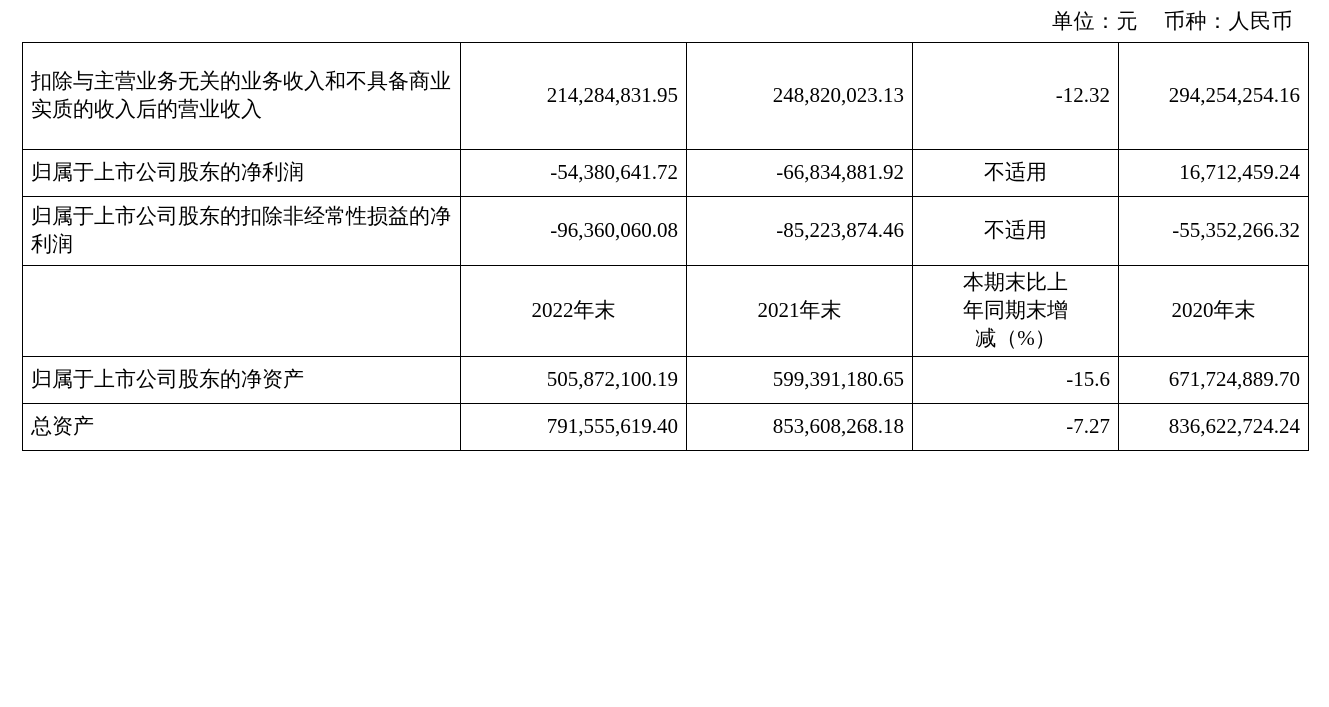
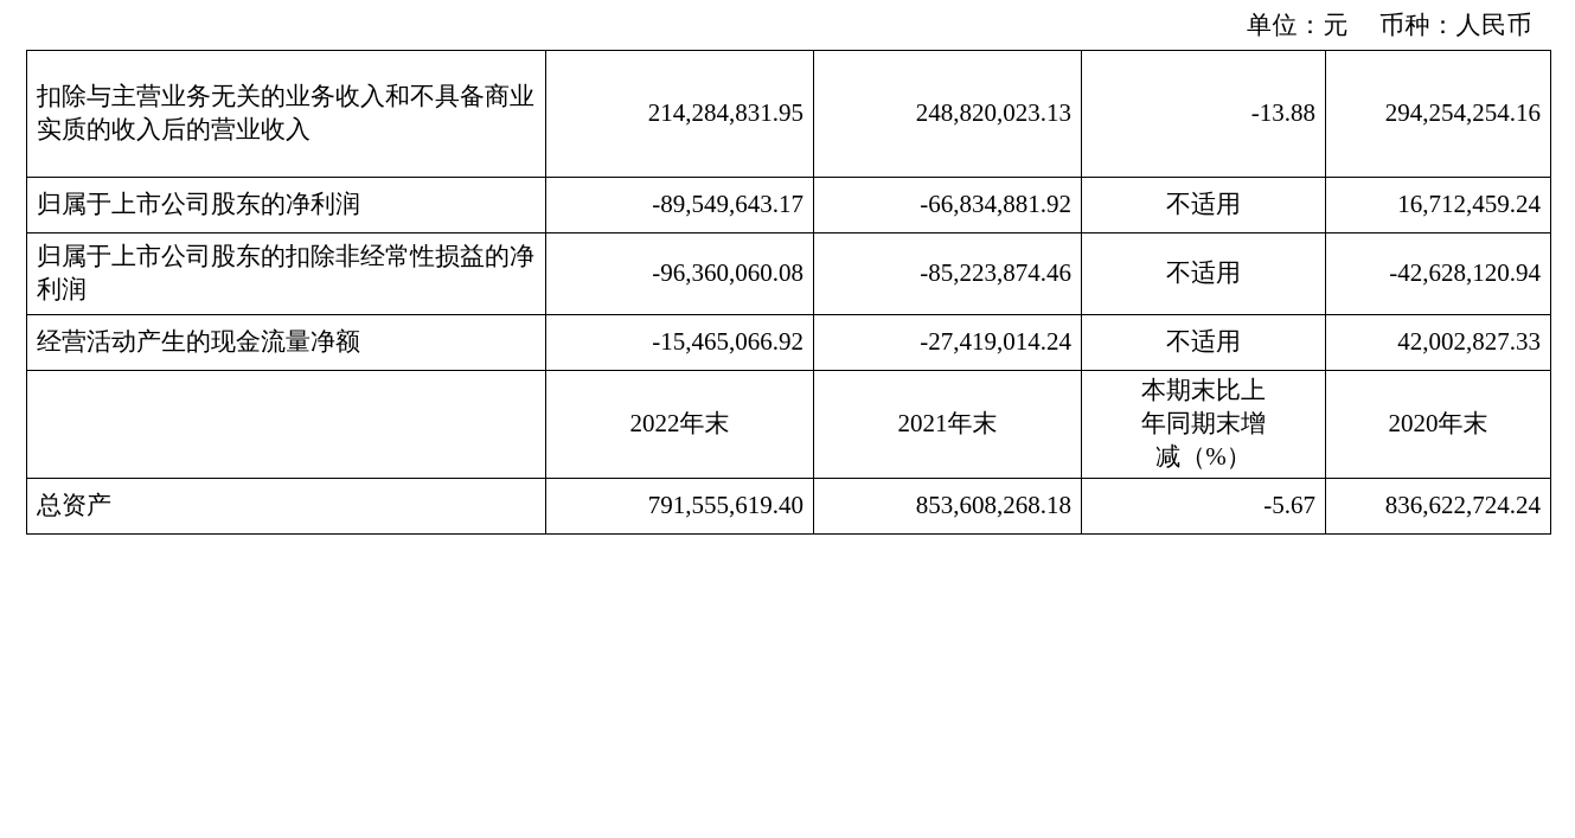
  单位：元 币种：人民币
- 扣除与主营业务无关的业务收入和不具备商业实质的收入后的营业收入	214,284,831.95	248,820,023.13	-12.32	294,254,254.16
+ 扣除与主营业务无关的业务收入和不具备商业实质的收入后的营业收入	214,284,831.95	248,820,023.13	-13.88	294,254,254.16
- 归属于上市公司股东的净利润	-54,380,641.72	-66,834,881.92	不适用	16,712,459.24
+ 归属于上市公司股东的净利润	-89,549,643.17	-66,834,881.92	不适用	16,712,459.24
- 归属于上市公司股东的扣除非经常性损益的净利润	-96,360,060.08	-85,223,874.46	不适用	-55,352,266.32
+ 归属于上市公司股东的扣除非经常性损益的净利润	-96,360,060.08	-85,223,874.46	不适用	-42,628,120.94
+ 经营活动产生的现金流量净额	-15,465,066.92	-27,419,014.24	不适用	42,002,827.33
  	2022年末	2021年末	本期末比上 年同期末增 减（%）	2020年末
- 归属于上市公司股东的净资产	505,872,100.19	599,391,180.65	-15.6	671,724,889.70
- 总资产	791,555,619.40	853,608,268.18	-7.27	836,622,724.24
+ 总资产	791,555,619.40	853,608,268.18	-5.67	836,622,724.24
